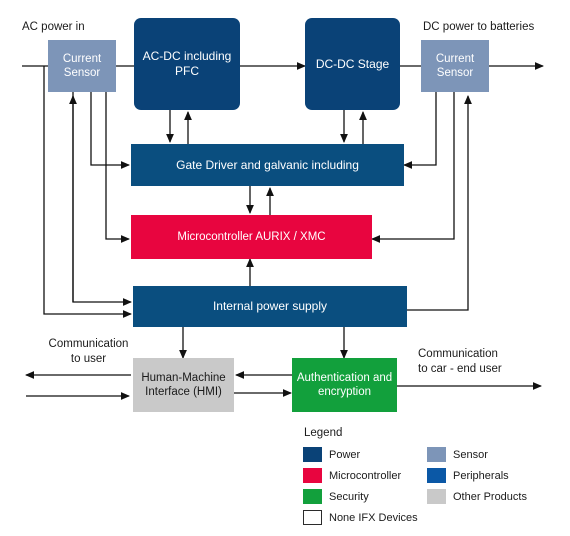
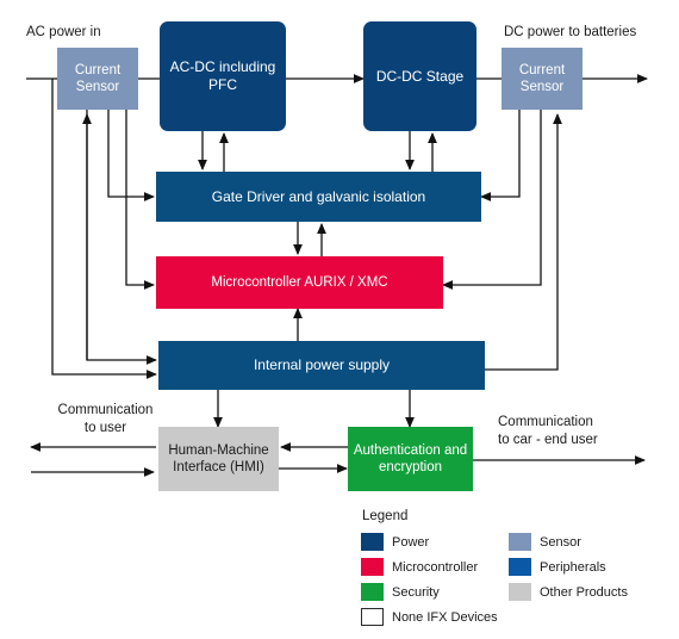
  AC power in
  DC power to batteries
  Communication
  to user
  Communication
  to car - end user
  Current Sensor
  AC-DC including PFC
  DC-DC Stage
  Current Sensor
- Gate Driver and galvanic including
+ Gate Driver and galvanic isolation
  Microcontroller AURIX / XMC
  Internal power supply
  Human-Machine Interface (HMI)
  Authentication and encryption
  Legend
  Power
  Microcontroller
  Security
  None IFX Devices
  Sensor
  Peripherals
  Other Products
